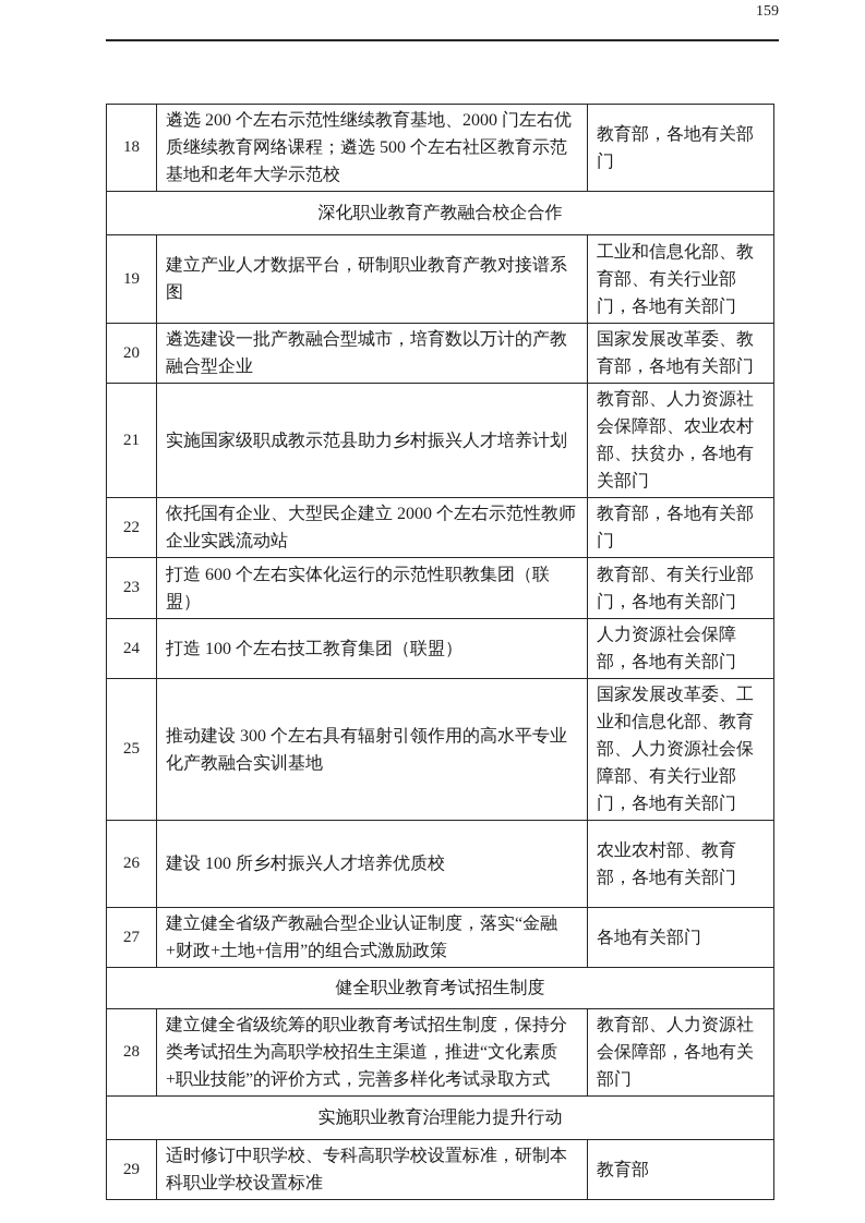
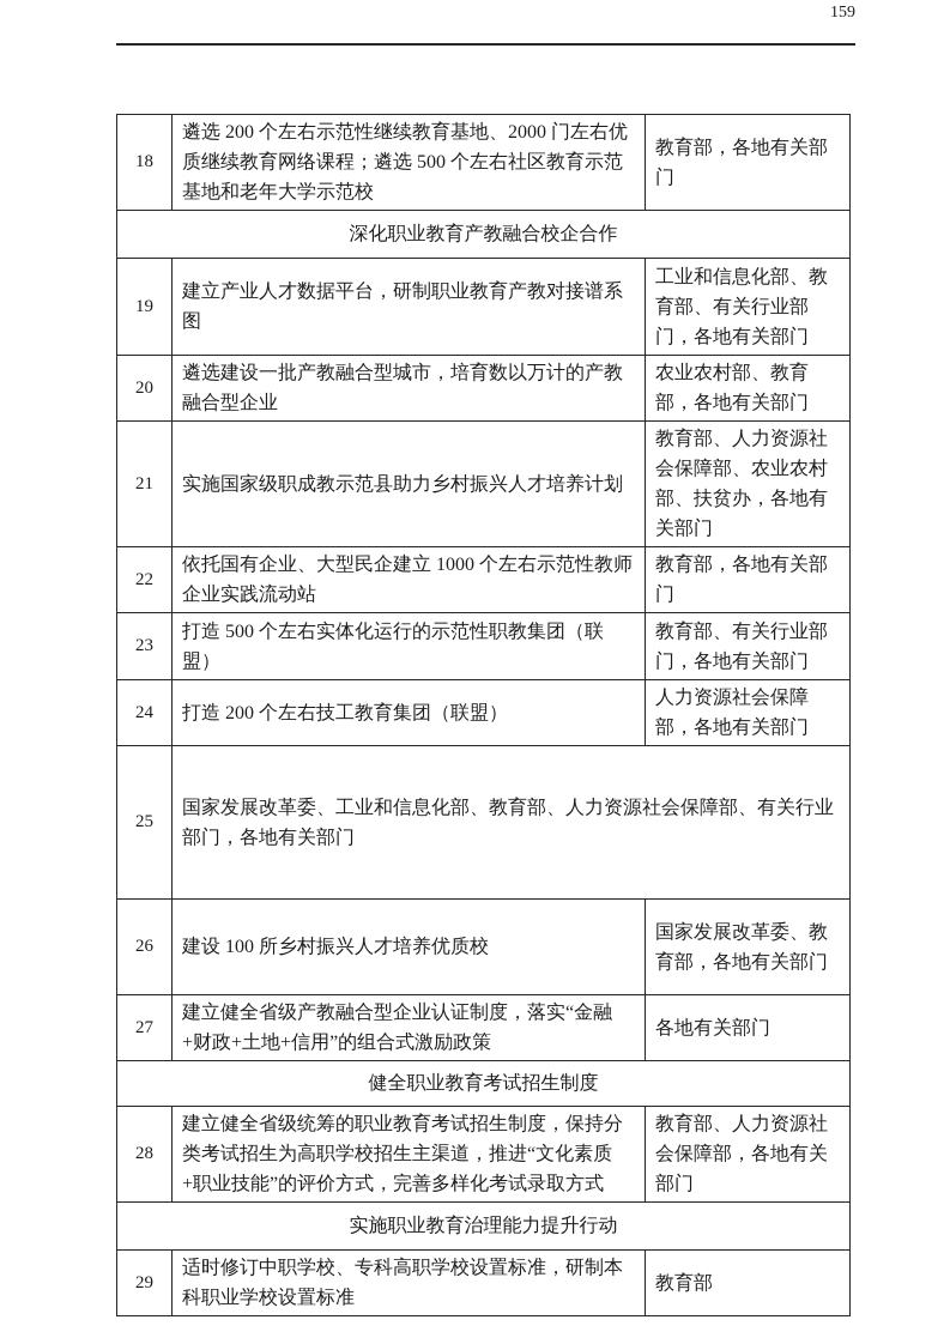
  159
  18
  遴选 200 个左右示范性继续教育基地、2000 门左右优质继续教育网络课程；遴选 500 个左右社区教育示范基地和老年大学示范校
  教育部，各地有关部门
  深化职业教育产教融合校企合作
  19
  建立产业人才数据平台，研制职业教育产教对接谱系图
  工业和信息化部、教育部、有关行业部门，各地有关部门
  20
  遴选建设一批产教融合型城市，培育数以万计的产教融合型企业
- 国家发展改革委、教育部，各地有关部门
+ 农业农村部、教育部，各地有关部门
  21
  实施国家级职成教示范县助力乡村振兴人才培养计划
  教育部、人力资源社会保障部、农业农村部、扶贫办，各地有关部门
  22
- 依托国有企业、大型民企建立 2000 个左右示范性教师企业实践流动站
+ 依托国有企业、大型民企建立 1000 个左右示范性教师企业实践流动站
  教育部，各地有关部门
  23
- 打造 600 个左右实体化运行的示范性职教集团（联盟）
+ 打造 500 个左右实体化运行的示范性职教集团（联盟）
  教育部、有关行业部门，各地有关部门
  24
- 打造 100 个左右技工教育集团（联盟）
+ 打造 200 个左右技工教育集团（联盟）
  人力资源社会保障部，各地有关部门
  25
- 推动建设 300 个左右具有辐射引领作用的高水平专业化产教融合实训基地
  国家发展改革委、工业和信息化部、教育部、人力资源社会保障部、有关行业部门，各地有关部门
  26
  建设 100 所乡村振兴人才培养优质校
- 农业农村部、教育部，各地有关部门
+ 国家发展改革委、教育部，各地有关部门
  27
  建立健全省级产教融合型企业认证制度，落实“金融+财政+土地+信用”的组合式激励政策
  各地有关部门
  健全职业教育考试招生制度
  28
  建立健全省级统筹的职业教育考试招生制度，保持分类考试招生为高职学校招生主渠道，推进“文化素质+职业技能”的评价方式，完善多样化考试录取方式
  教育部、人力资源社会保障部，各地有关部门
  实施职业教育治理能力提升行动
  29
  适时修订中职学校、专科高职学校设置标准，研制本科职业学校设置标准
  教育部
